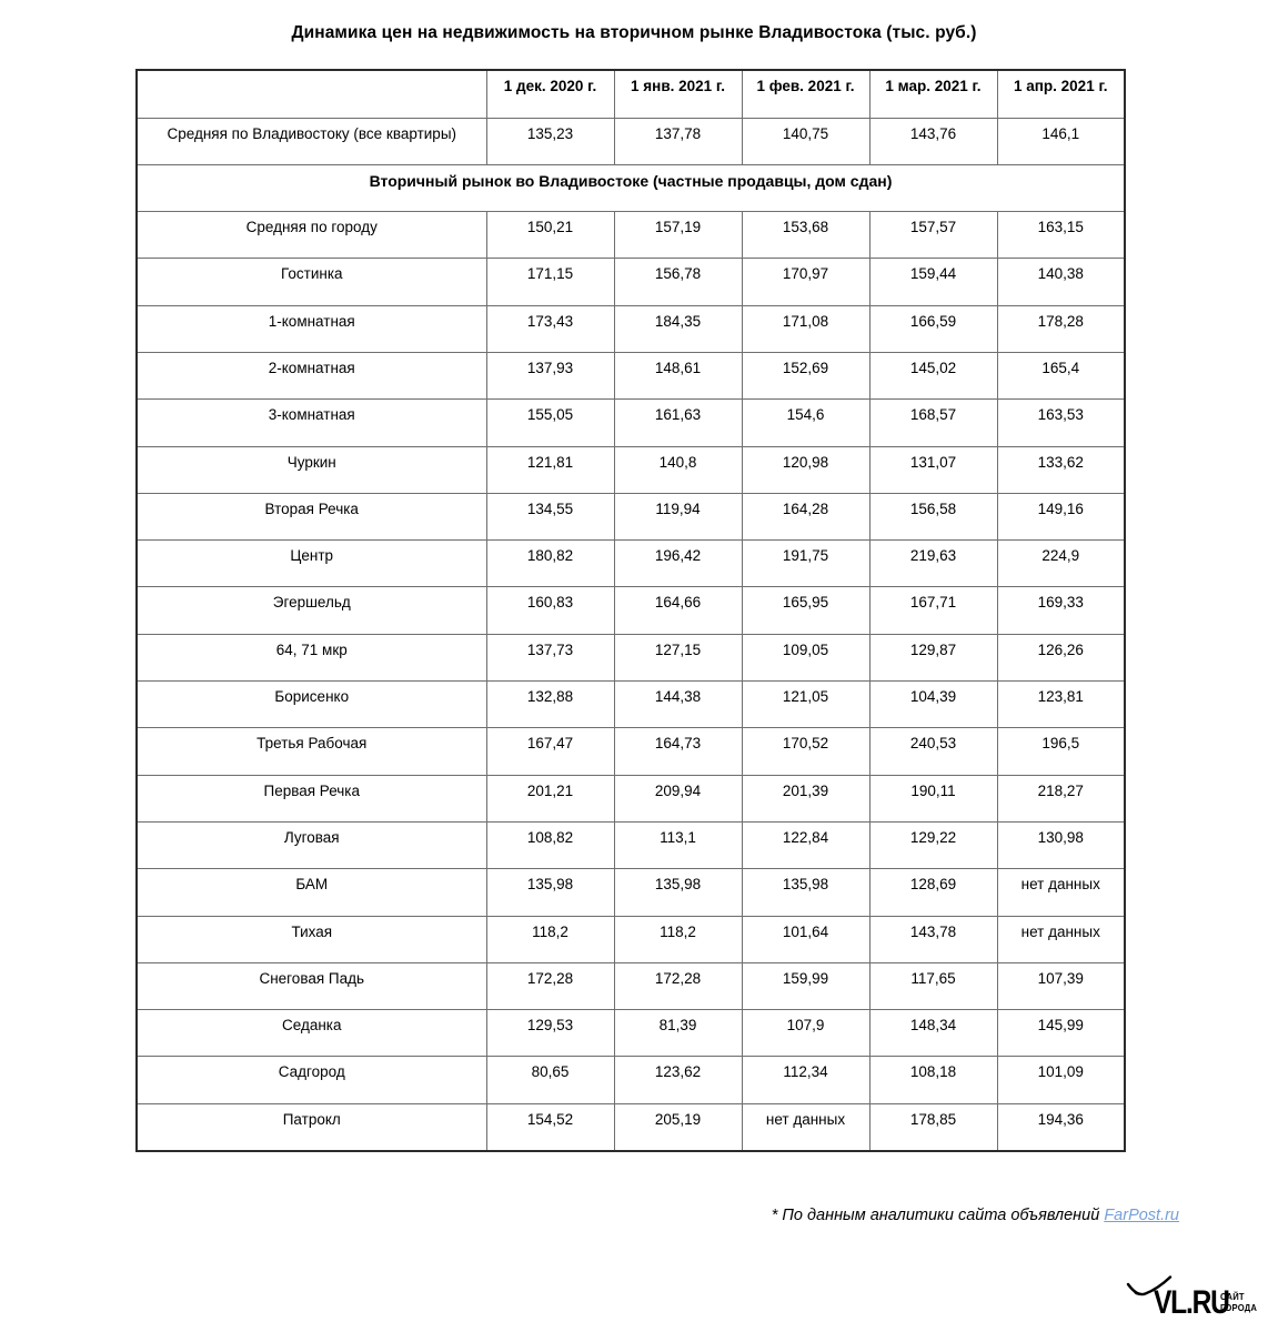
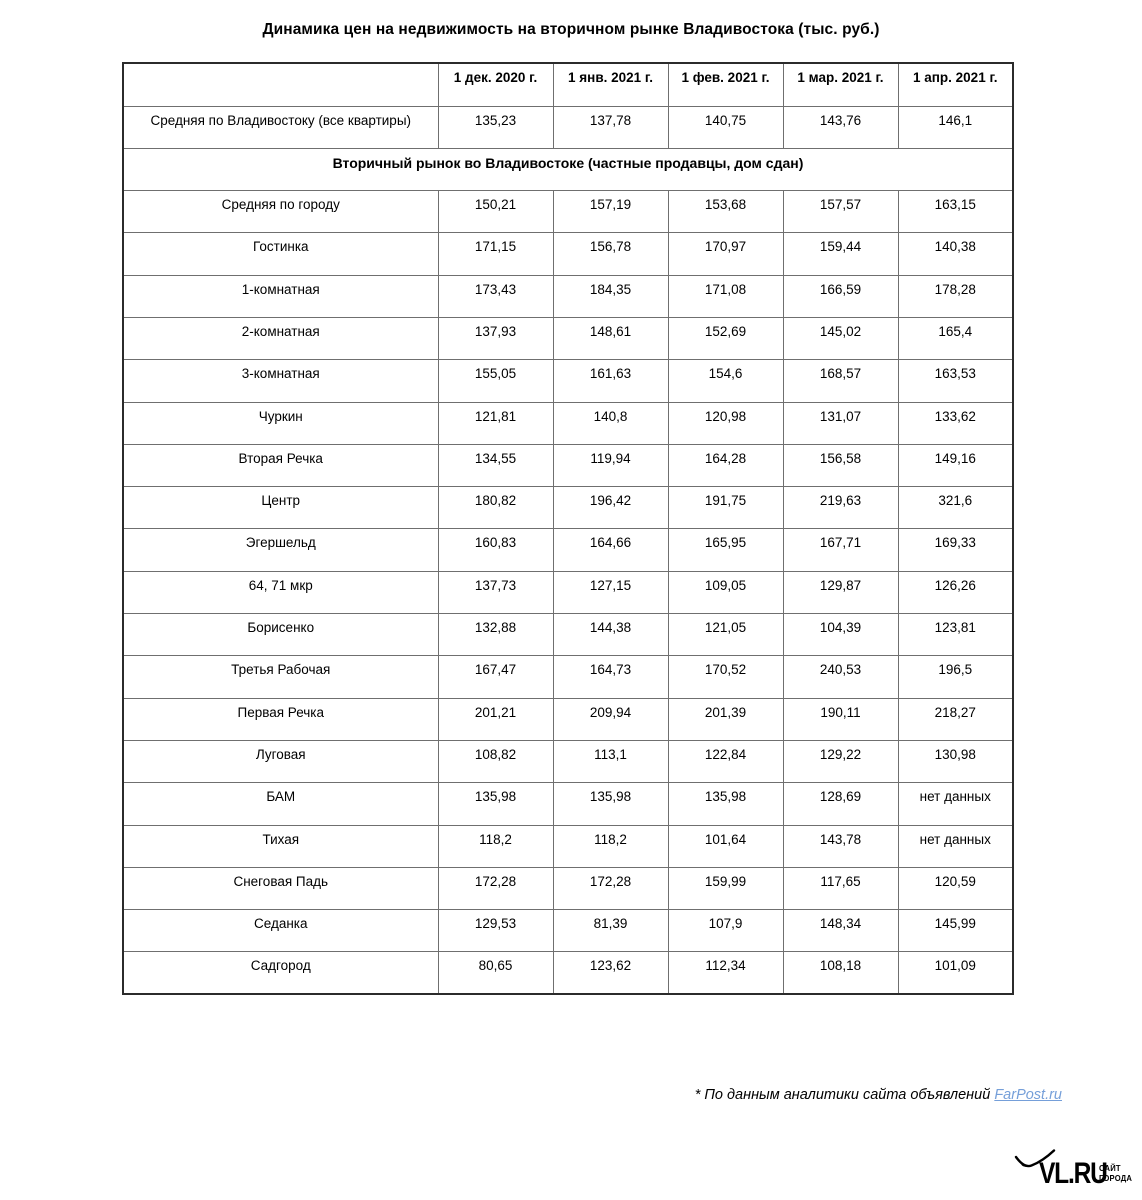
  Динамика цен на недвижимость на вторичном рынке Владивостока (тыс. руб.)
  	1 дек. 2020 г.	1 янв. 2021 г.	1 фев. 2021 г.	1 мар. 2021 г.	1 апр. 2021 г.
  Средняя по Владивостоку (все квартиры)	135,23	137,78	140,75	143,76	146,1
  Вторичный рынок во Владивостоке (частные продавцы, дом сдан)
  Средняя по городу	150,21	157,19	153,68	157,57	163,15
  Гостинка	171,15	156,78	170,97	159,44	140,38
  1-комнатная	173,43	184,35	171,08	166,59	178,28
  2-комнатная	137,93	148,61	152,69	145,02	165,4
  3-комнатная	155,05	161,63	154,6	168,57	163,53
  Чуркин	121,81	140,8	120,98	131,07	133,62
  Вторая Речка	134,55	119,94	164,28	156,58	149,16
- Центр	180,82	196,42	191,75	219,63	224,9
+ Центр	180,82	196,42	191,75	219,63	321,6
  Эгершельд	160,83	164,66	165,95	167,71	169,33
  64, 71 мкр	137,73	127,15	109,05	129,87	126,26
  Борисенко	132,88	144,38	121,05	104,39	123,81
  Третья Рабочая	167,47	164,73	170,52	240,53	196,5
  Первая Речка	201,21	209,94	201,39	190,11	218,27
  Луговая	108,82	113,1	122,84	129,22	130,98
  БАМ	135,98	135,98	135,98	128,69	нет данных
  Тихая	118,2	118,2	101,64	143,78	нет данных
- Снеговая Падь	172,28	172,28	159,99	117,65	107,39
+ Снеговая Падь	172,28	172,28	159,99	117,65	120,59
  Седанка	129,53	81,39	107,9	148,34	145,99
  Садгород	80,65	123,62	112,34	108,18	101,09
- Патрокл	154,52	205,19	нет данных	178,85	194,36
  * По данным аналитики сайта объявлений FarPost.ru
  VL.RU
  САЙТ
  ГОРОДА
